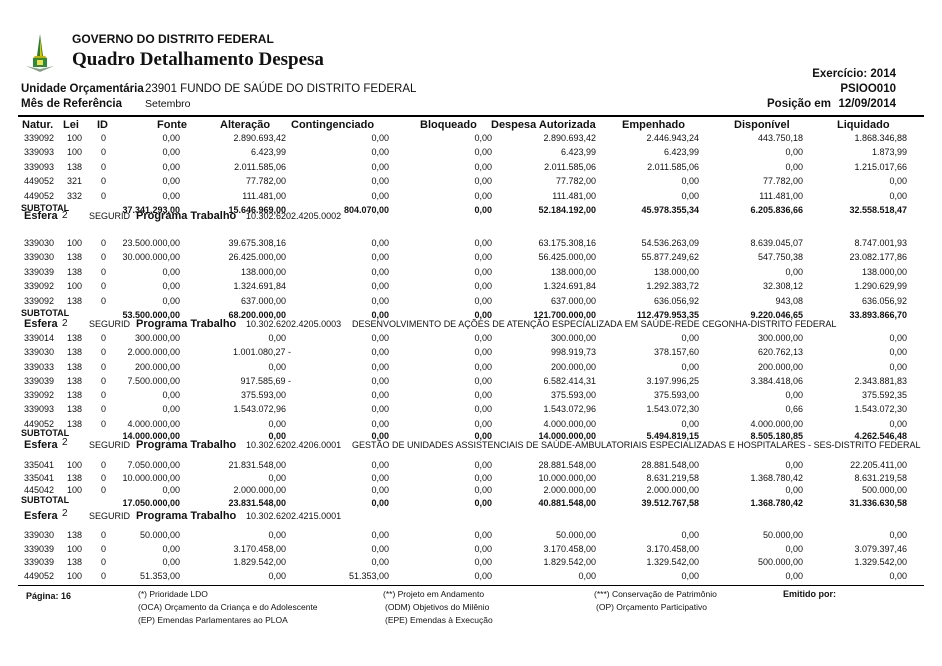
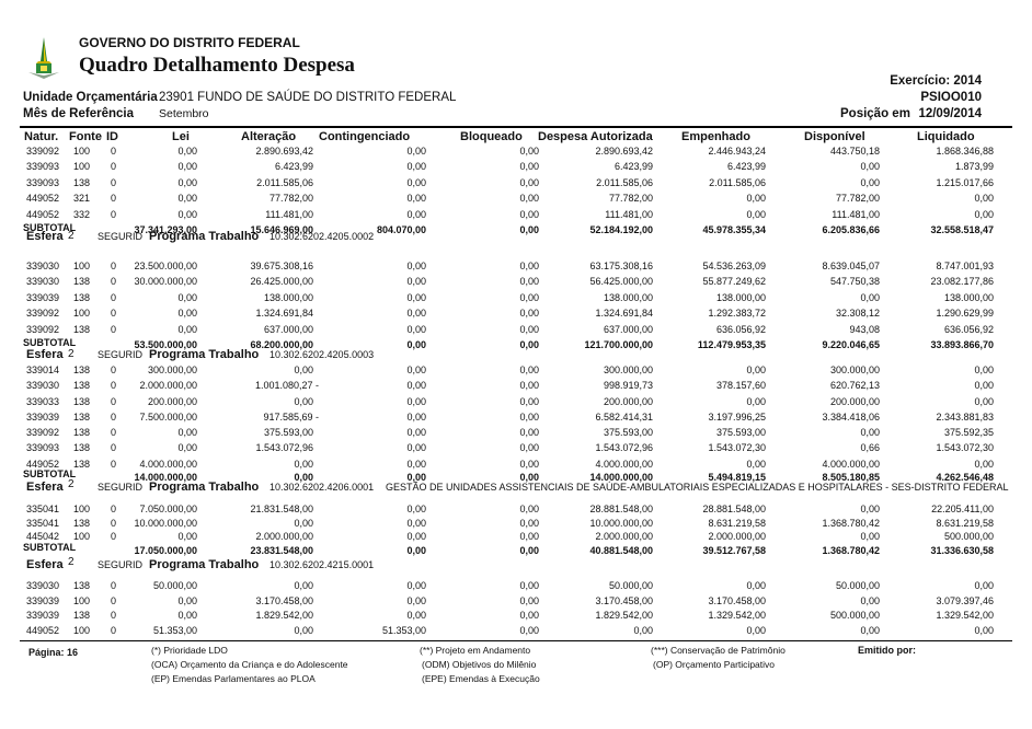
  GOVERNO DO DISTRITO FEDERAL
  Quadro Detalhamento Despesa
  Unidade Orçamentária
  23901 FUNDO DE SAÚDE DO DISTRITO FEDERAL
  Mês de Referência
  Setembro
  Exercício: 2014
  PSIOO010
  Posição em
  12/09/2014
  Natur.
- Lei
+ Fonte
  ID
- Fonte
+ Lei
  Alteração
  Contingenciado
  Bloqueado
  Despesa Autorizada
  Empenhado
  Disponível
  Liquidado
  339092
  100
  0
  0,00
  2.890.693,42
  0,00
  0,00
  2.890.693,42
  2.446.943,24
  443.750,18
  1.868.346,88
  339093
  100
  0
  0,00
  6.423,99
  0,00
  0,00
  6.423,99
  6.423,99
  0,00
  1.873,99
  339093
  138
  0
  0,00
  2.011.585,06
  0,00
  0,00
  2.011.585,06
  2.011.585,06
  0,00
  1.215.017,66
  449052
  321
  0
  0,00
  77.782,00
  0,00
  0,00
  77.782,00
  0,00
  77.782,00
  0,00
  449052
  332
  0
  0,00
  111.481,00
  0,00
  0,00
  111.481,00
  0,00
  111.481,00
  0,00
  SUBTOTAL
  37.341.293,00
  15.646.969,00
  804.070,00
  0,00
  52.184.192,00
  45.978.355,34
  6.205.836,66
  32.558.518,47
  Esfera
  2
  SEGURID
  Programa Trabalho
  10.302.6202.4205.0002
  339030
  100
  0
  23.500.000,00
  39.675.308,16
  0,00
  0,00
  63.175.308,16
  54.536.263,09
  8.639.045,07
  8.747.001,93
  339030
  138
  0
  30.000.000,00
  26.425.000,00
  0,00
  0,00
  56.425.000,00
  55.877.249,62
  547.750,38
  23.082.177,86
  339039
  138
  0
  0,00
  138.000,00
  0,00
  0,00
  138.000,00
  138.000,00
  0,00
  138.000,00
  339092
  100
  0
  0,00
  1.324.691,84
  0,00
  0,00
  1.324.691,84
  1.292.383,72
  32.308,12
  1.290.629,99
  339092
  138
  0
  0,00
  637.000,00
  0,00
  0,00
  637.000,00
  636.056,92
  943,08
  636.056,92
  SUBTOTAL
  53.500.000,00
  68.200.000,00
  0,00
  0,00
  121.700.000,00
  112.479.953,35
  9.220.046,65
  33.893.866,70
  Esfera
  2
  SEGURID
  Programa Trabalho
  10.302.6202.4205.0003
- DESENVOLVIMENTO DE AÇÕES DE ATENÇÃO ESPECIALIZADA EM SAÚDE-REDE CEGONHA-DISTRITO FEDERAL
  339014
  138
  0
  300.000,00
  0,00
  0,00
  0,00
  300.000,00
  0,00
  300.000,00
  0,00
  339030
  138
  0
  2.000.000,00
  1.001.080,27 -
  0,00
  0,00
  998.919,73
  378.157,60
  620.762,13
  0,00
  339033
  138
  0
  200.000,00
  0,00
  0,00
  0,00
  200.000,00
  0,00
  200.000,00
  0,00
  339039
  138
  0
  7.500.000,00
  917.585,69 -
  0,00
  0,00
  6.582.414,31
  3.197.996,25
  3.384.418,06
  2.343.881,83
  339092
  138
  0
  0,00
  375.593,00
  0,00
  0,00
  375.593,00
  375.593,00
  0,00
  375.592,35
  339093
  138
  0
  0,00
  1.543.072,96
  0,00
  0,00
  1.543.072,96
  1.543.072,30
  0,66
  1.543.072,30
  449052
  138
  0
  4.000.000,00
  0,00
  0,00
  0,00
  4.000.000,00
  0,00
  4.000.000,00
  0,00
  SUBTOTAL
  14.000.000,00
  0,00
  0,00
  0,00
  14.000.000,00
  5.494.819,15
  8.505.180,85
  4.262.546,48
  Esfera
  2
  SEGURID
  Programa Trabalho
  10.302.6202.4206.0001
  GESTÃO DE UNIDADES ASSISTENCIAIS DE SAÚDE-AMBULATORIAIS ESPECIALIZADAS E HOSPITALARES - SES-DISTRITO FEDERAL
  335041
  100
  0
  7.050.000,00
  21.831.548,00
  0,00
  0,00
  28.881.548,00
  28.881.548,00
  0,00
  22.205.411,00
  335041
  138
  0
  10.000.000,00
  0,00
  0,00
  0,00
  10.000.000,00
  8.631.219,58
  1.368.780,42
  8.631.219,58
  445042
  100
  0
  0,00
  2.000.000,00
  0,00
  0,00
  2.000.000,00
  2.000.000,00
  0,00
  500.000,00
  SUBTOTAL
  17.050.000,00
  23.831.548,00
  0,00
  0,00
  40.881.548,00
  39.512.767,58
  1.368.780,42
  31.336.630,58
  Esfera
  2
  SEGURID
  Programa Trabalho
  10.302.6202.4215.0001
  339030
  138
  0
  50.000,00
  0,00
  0,00
  0,00
  50.000,00
  0,00
  50.000,00
  0,00
  339039
  100
  0
  0,00
  3.170.458,00
  0,00
  0,00
  3.170.458,00
  3.170.458,00
  0,00
  3.079.397,46
  339039
  138
  0
  0,00
  1.829.542,00
  0,00
  0,00
  1.829.542,00
  1.329.542,00
  500.000,00
  1.329.542,00
  449052
  100
  0
  51.353,00
  0,00
  51.353,00
  0,00
  0,00
  0,00
  0,00
  0,00
  Página: 16
  (*) Prioridade LDO
  (OCA) Orçamento da Criança e do Adolescente
  (EP) Emendas Parlamentares ao PLOA
  (**) Projeto em Andamento
  (ODM) Objetivos do Milênio
  (EPE) Emendas à Execução
  (***) Conservação de Patrimônio
  (OP) Orçamento Participativo
  Emitido por:
